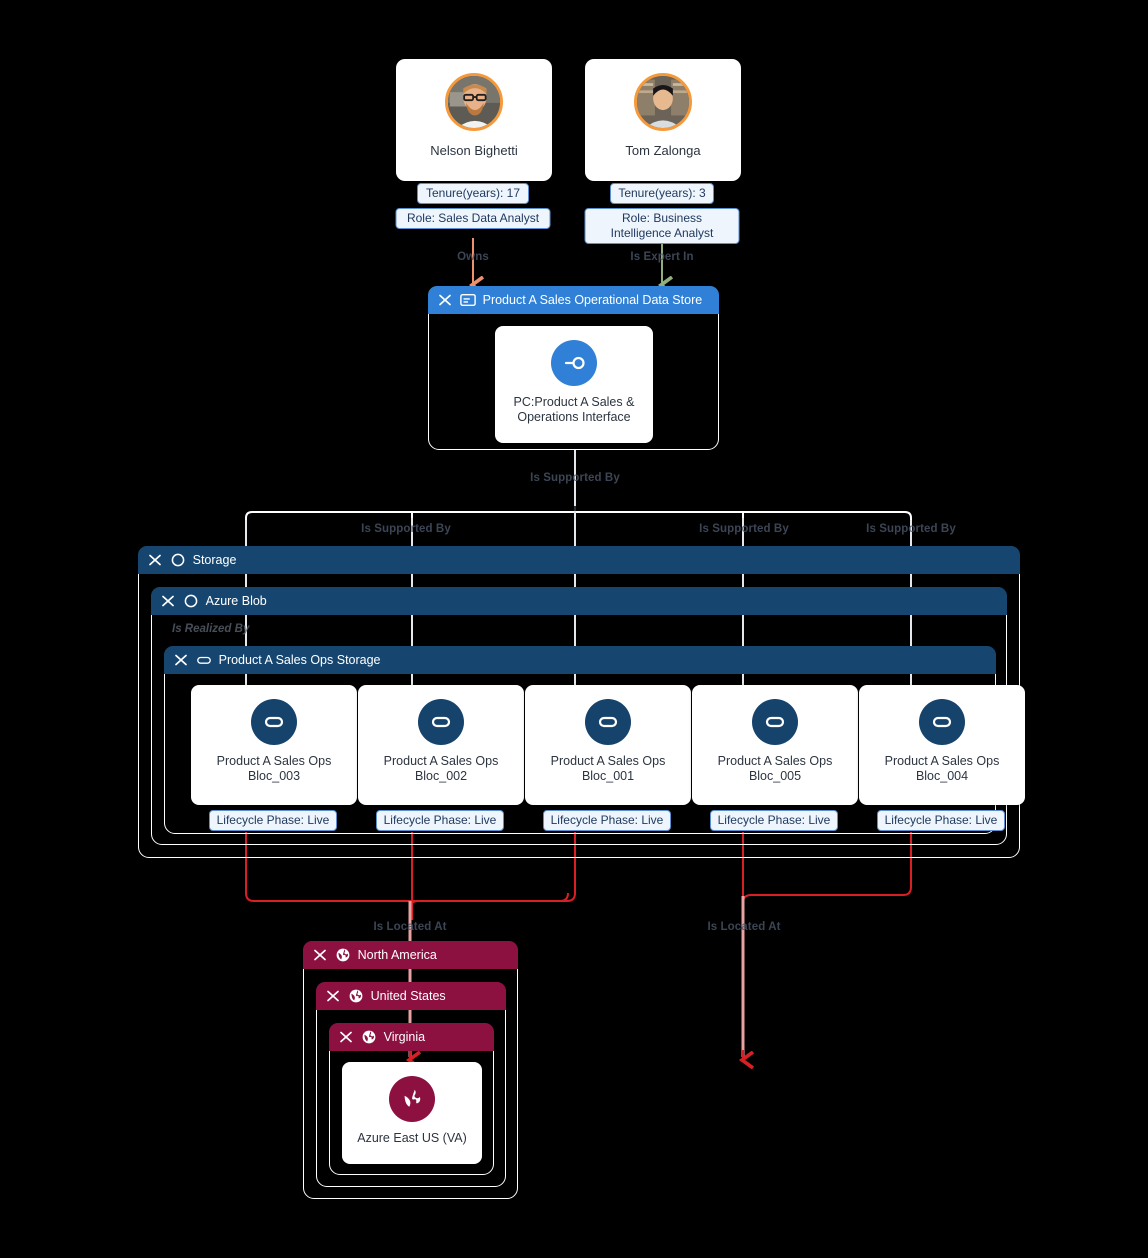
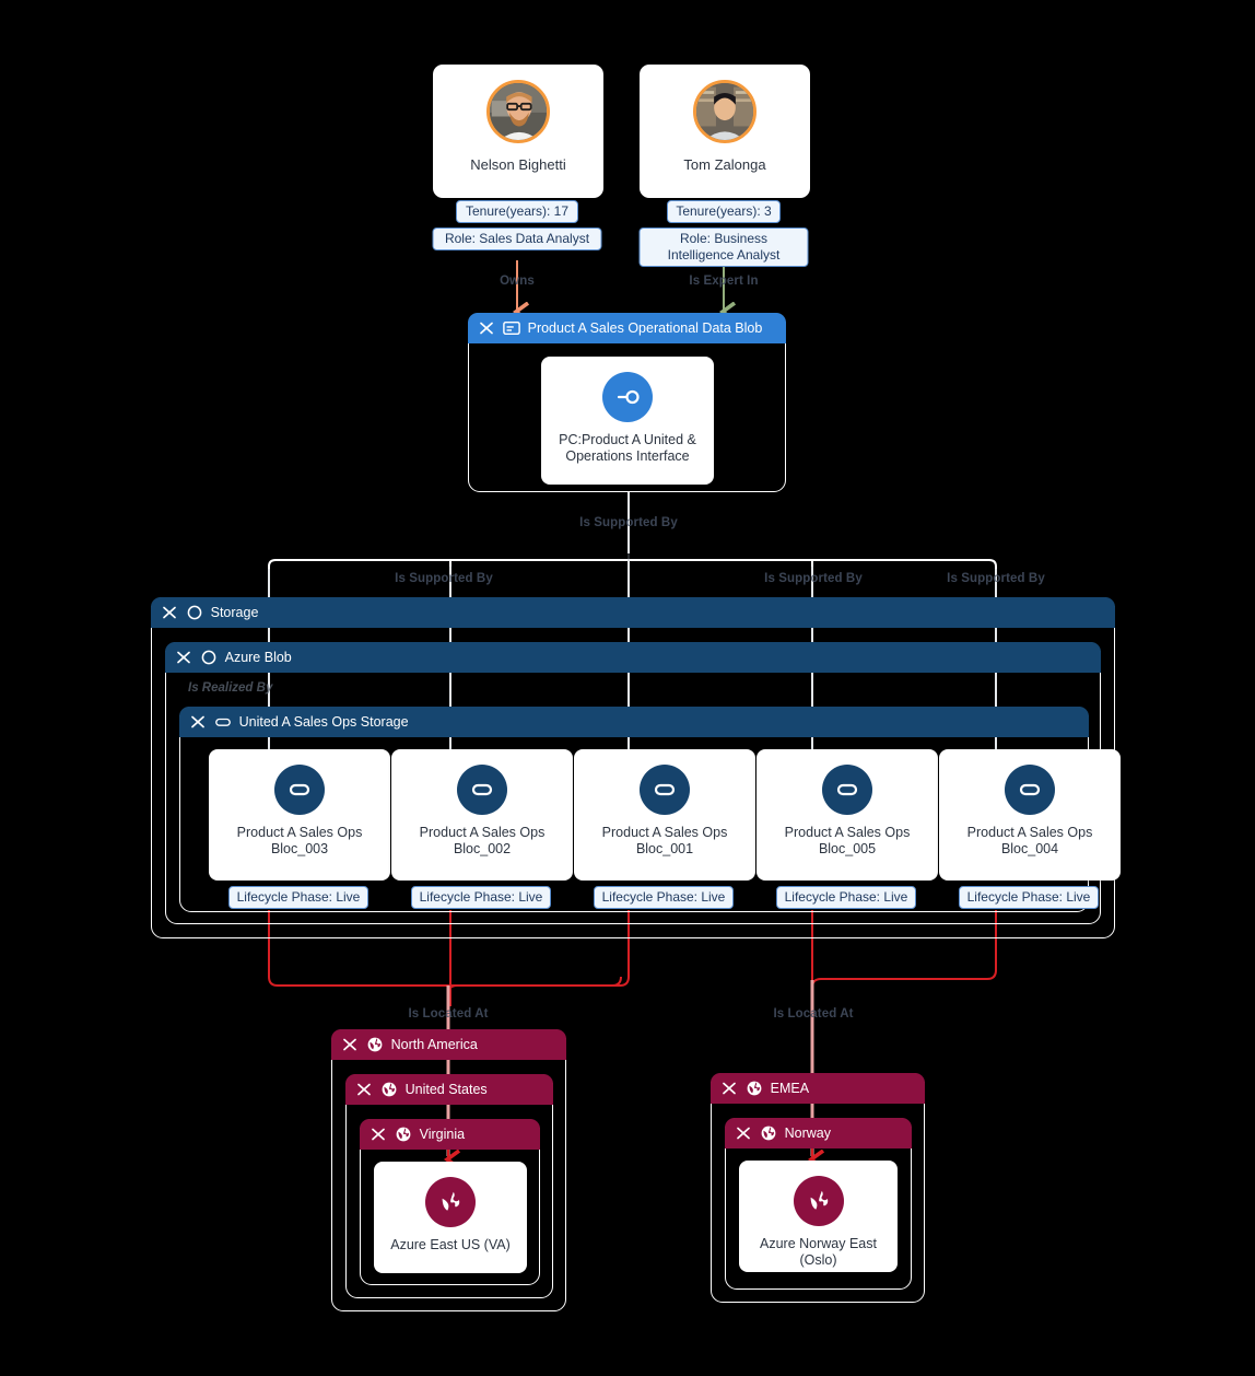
  Nelson Bighetti
  Tom Zalonga
  Tenure(years): 17
  Role: Sales Data Analyst
  Tenure(years): 3
  Role: Business Intelligence Analyst
  Owns
  Is Expert In
- Product A Sales Operational Data Store
+ Product A Sales Operational Data Blob
- PC:Product A Sales & Operations Interface
+ PC:Product A United & Operations Interface
  Is Supported By
  Is Supported By
  Is Supported By
  Is Supported By
  Storage
  Azure Blob
  Is Realized By
- Product A Sales Ops Storage
+ United A Sales Ops Storage
  Product A Sales Ops Bloc_003
  Lifecycle Phase: Live
  Product A Sales Ops Bloc_002
  Lifecycle Phase: Live
  Product A Sales Ops Bloc_001
  Lifecycle Phase: Live
  Product A Sales Ops Bloc_005
  Lifecycle Phase: Live
  Product A Sales Ops Bloc_004
  Lifecycle Phase: Live
  Is Located At
  Is Located At
  North America
  United States
  Virginia
  Azure East US (VA)
+ EMEA
+ Norway
+ Azure Norway East (Oslo)
